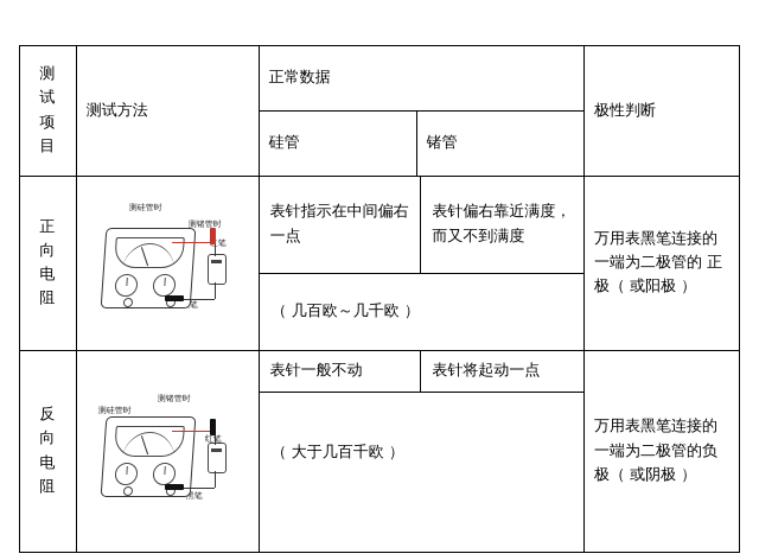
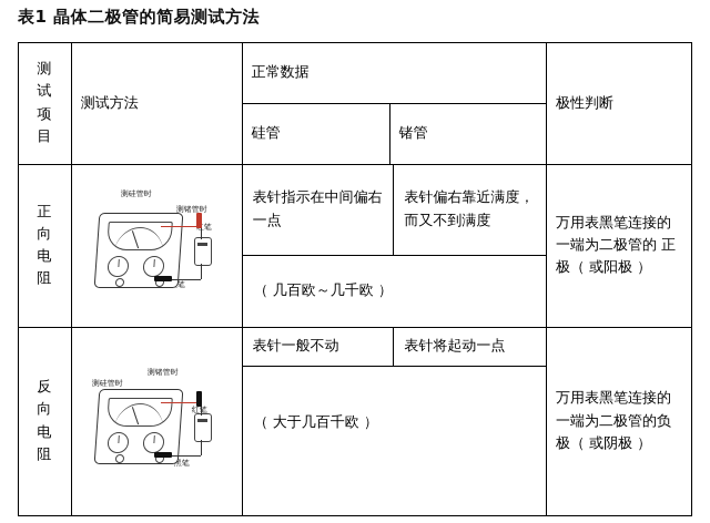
+ 表1 晶体二极管的简易测试方法
  测 试 项 目	测试方法	正常数据	极性判断
  硅管	锗管
  正 向 电 阻	测硅管时 测锗管时 笔 笔	表针指示在中间偏右一点 表针偏右靠近满度，而又不到满度 （ 几百欧～几千欧 ）	万用表黑笔连接的一端为二极管的 正极（ 或阳极 ）
  反 向 电 阻	测硅管时 测锗管时 红笔 黑笔	表针一般不动 表针将起动一点 （ 大于几百千欧 ）	万用表黑笔连接的一端为二极管的负极（ 或阴极 ）
